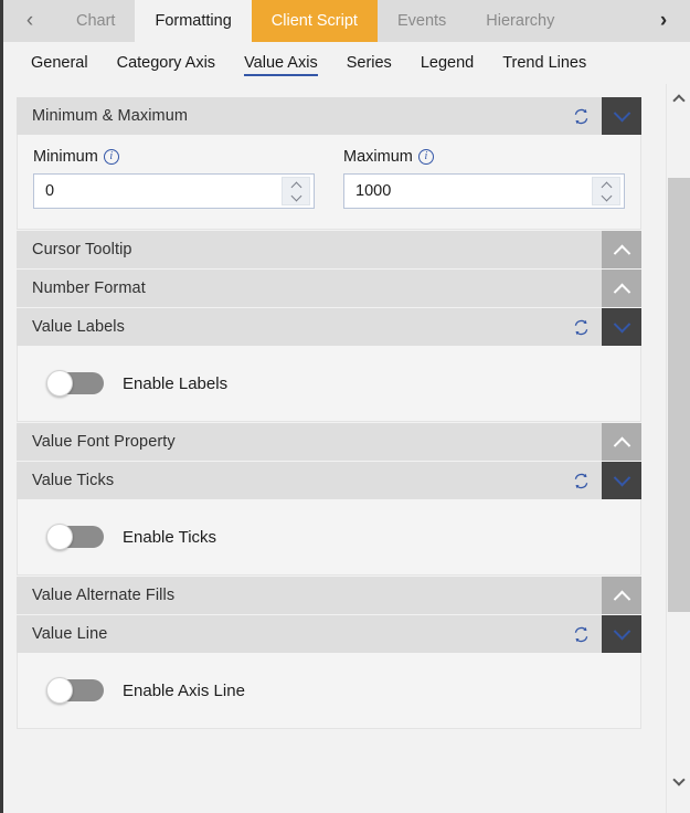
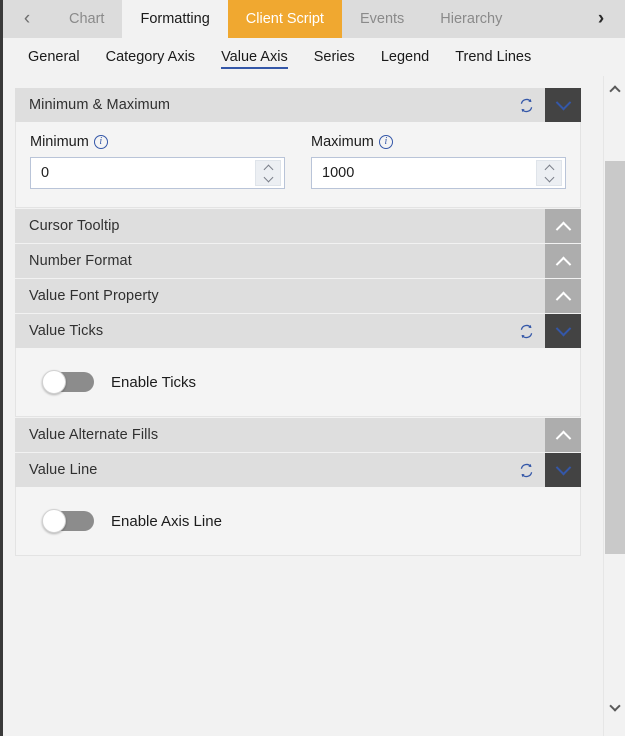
  ‹
  Chart
  Formatting
  Client Script
  Events
  Hierarchy
  ›
  General
  Category Axis
  Value Axis
  Series
  Legend
  Trend Lines
  Minimum & Maximum
  Minimum
  i
  0
  Maximum
  i
  1000
  Cursor Tooltip
  Number Format
- Value Labels
- Enable Labels
  Value Font Property
  Value Ticks
  Enable Ticks
  Value Alternate Fills
  Value Line
  Enable Axis Line
